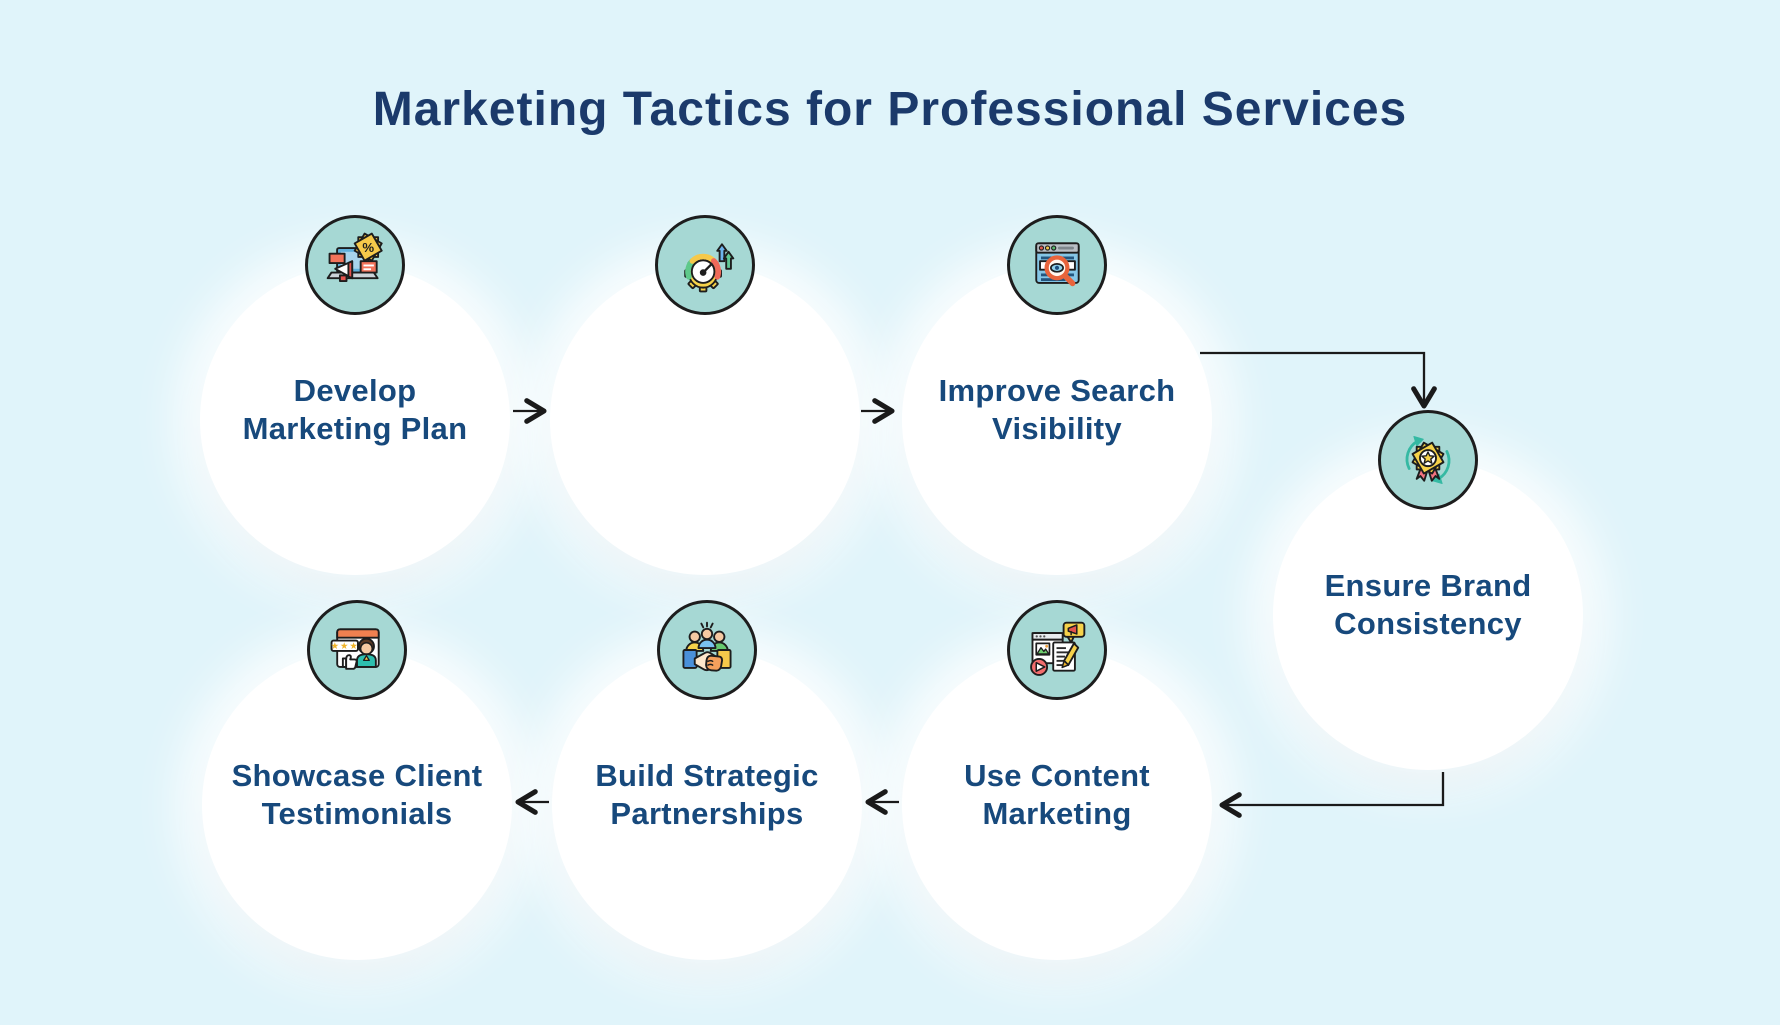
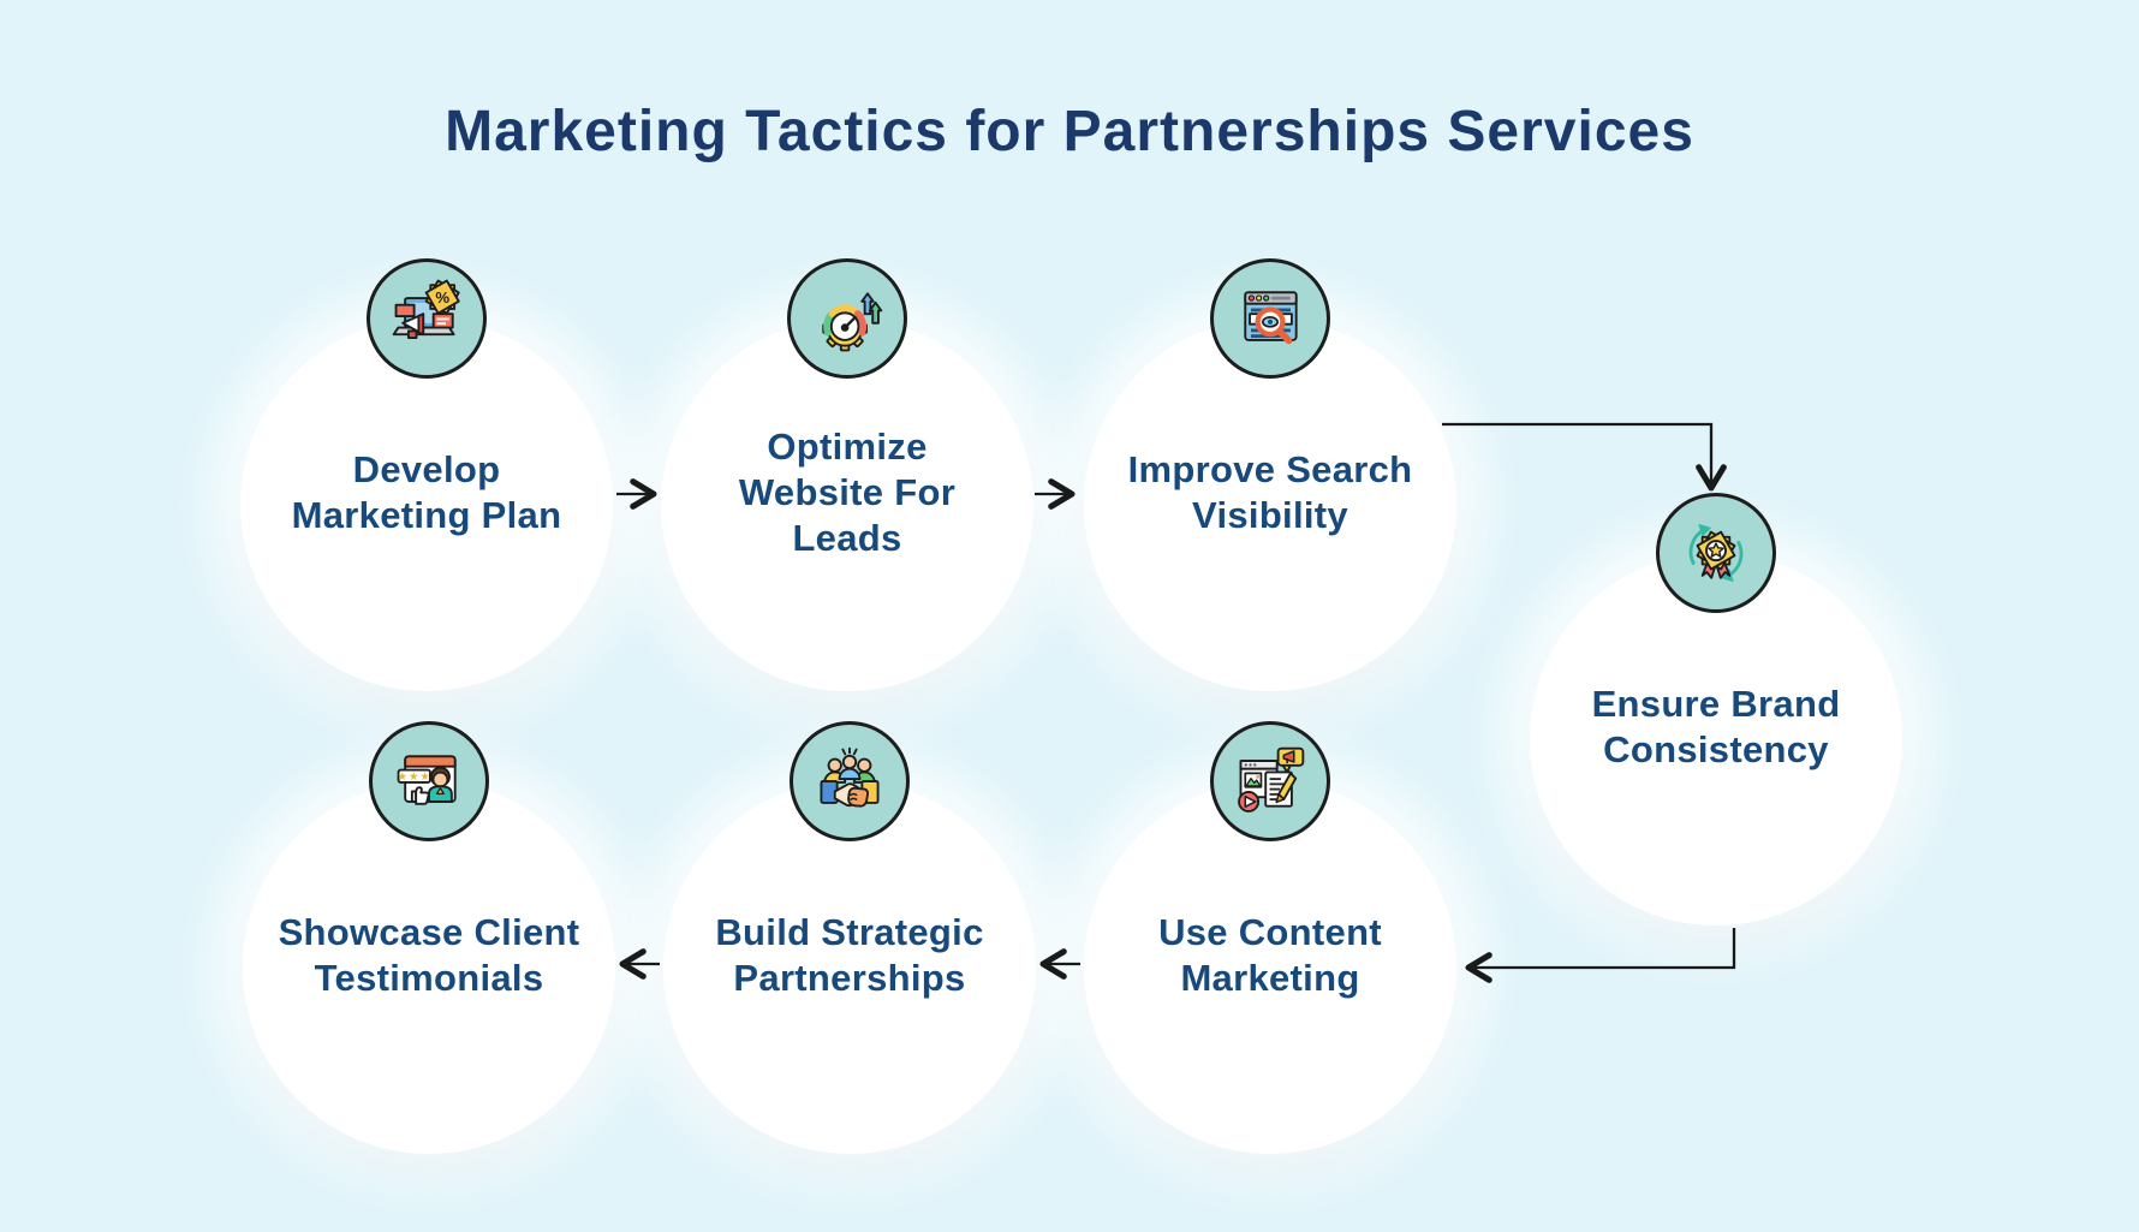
- Marketing Tactics for Professional Services
+ Marketing Tactics for Partnerships Services
  %
  Develop
  Marketing Plan
+ Optimize
+ Website For
+ Leads
  Improve Search
  Visibility
  Ensure Brand
  Consistency
  ★★★
  Showcase Client
  Testimonials
  Build Strategic
  Partnerships
  Use Content
  Marketing
